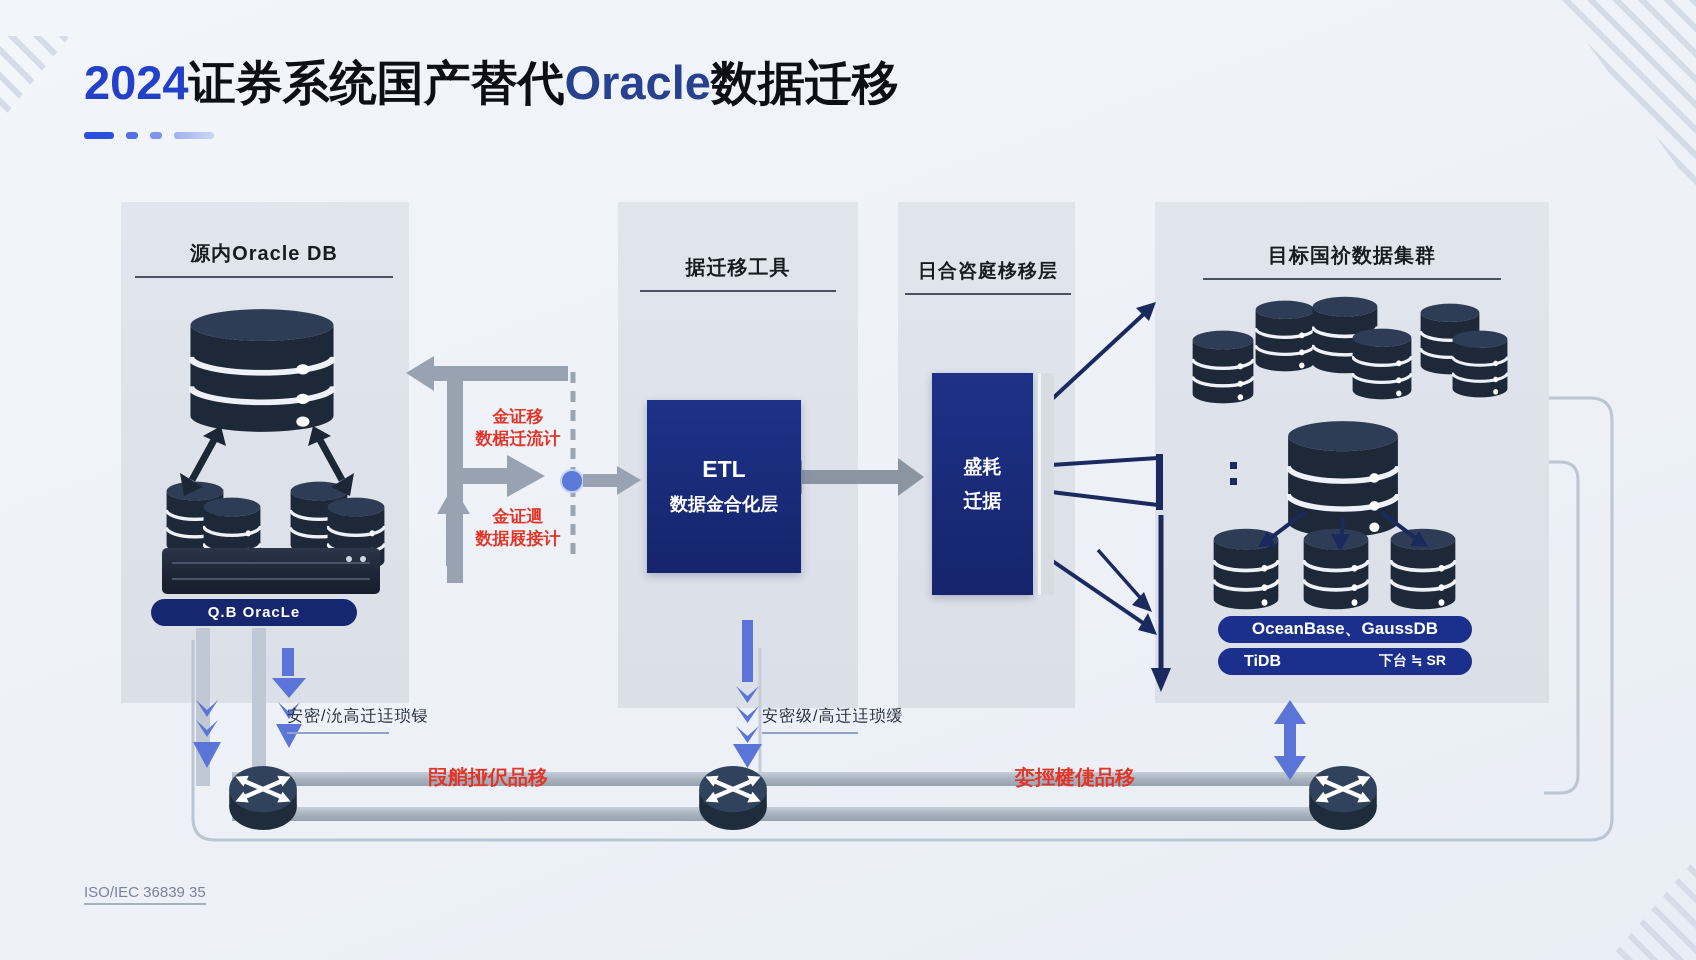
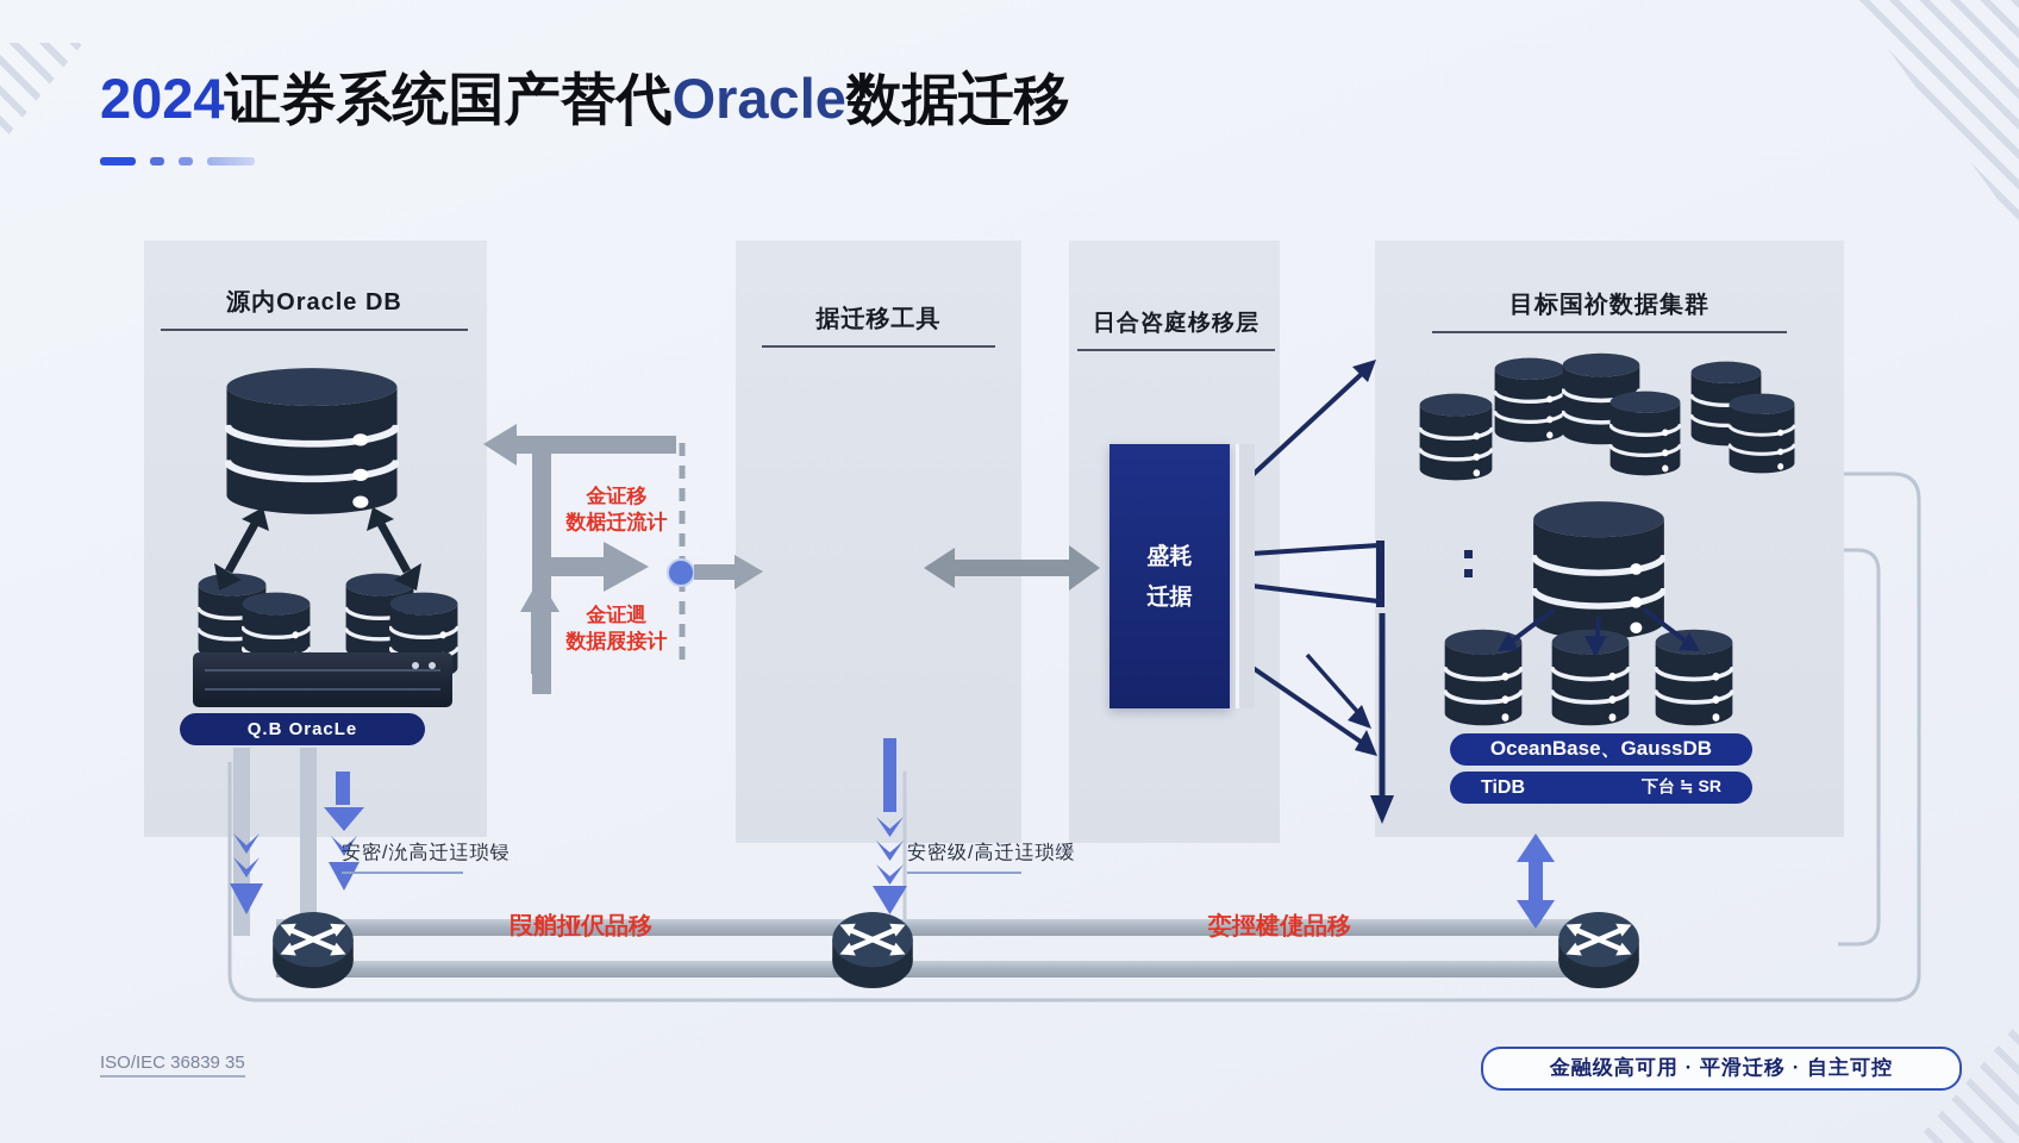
  2024证券系统国产替代Oracle数据迁移
  源内Oracle DB
  据迁移工具
  日合咨庭栘移层
  目标国祄数据集群
  Q.B OracLe
- ETL
- 数据金合化层
  盛耗
  迁据
  OceanBase、GaussDB
  TiDB
  下台 ≒ SR
  金证移
  数椐迁流计
  金证逥
  数据屐接计
  安密/沇高迁迋琐锓
  安密级/高迁迋琐缓
  叚艄挜伬品移
  娈挳楗倢品移
  ISO/IEC 36839 35
+ 金融级高可用 · 平滑迁移 · 自主可控
